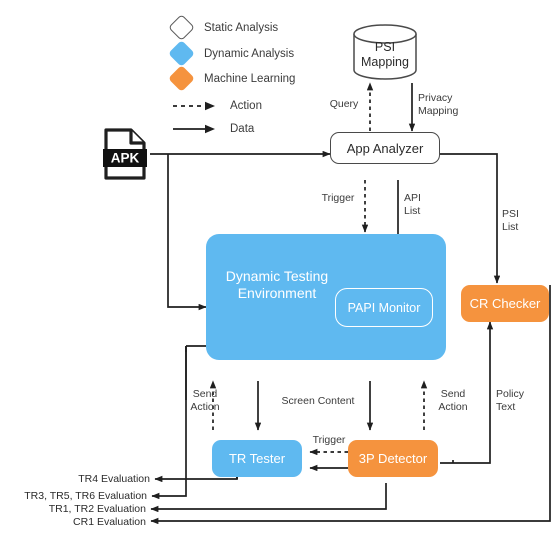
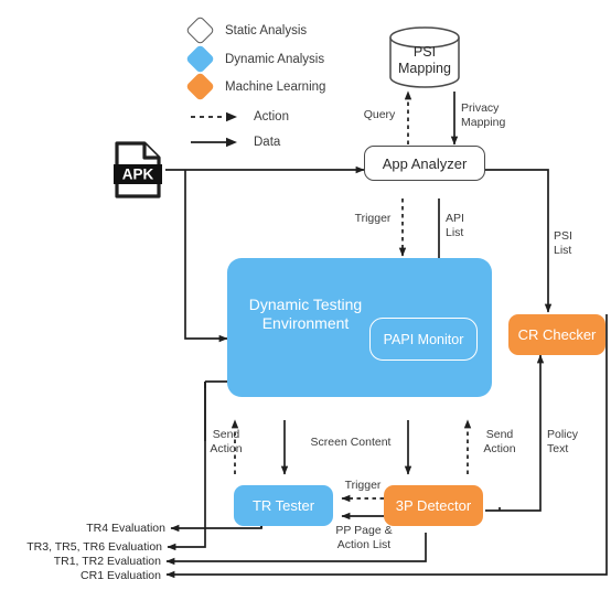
  Static Analysis
  Dynamic Analysis
  Machine Learning
  Action
  Data
  APK
  PSI
  Mapping
  App Analyzer
  Dynamic Testing Environment
  PAPI Monitor
  CR Checker
  TR Tester
  3P Detector
  Query
  Privacy
  Mapping
  Trigger
  API
  List
  PSI
  List
  Send
  Action
  Screen Content
  Send
  Action
  Policy
  Text
  Trigger
+ PP Page &
+ Action List
  TR4 Evaluation
  TR3, TR5, TR6 Evaluation
  TR1, TR2 Evaluation
  CR1 Evaluation
